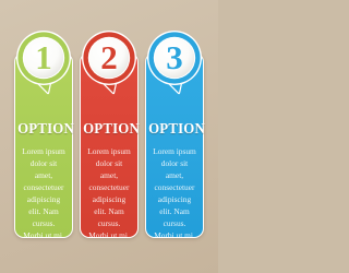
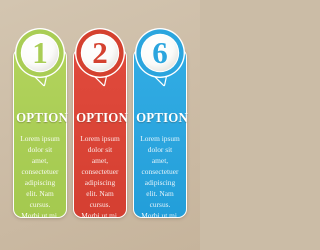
  1
  OPTION
  Lorem ipsum dolor sit amet, consectetuer adipiscing elit. Nam cursus. Morbi ut mi.
  2
  OPTION
  Lorem ipsum dolor sit amet, consectetuer adipiscing elit. Nam cursus. Morbi ut mi.
- 3
+ 6
  OPTION
  Lorem ipsum dolor sit amet, consectetuer adipiscing elit. Nam cursus. Morbi ut mi.
